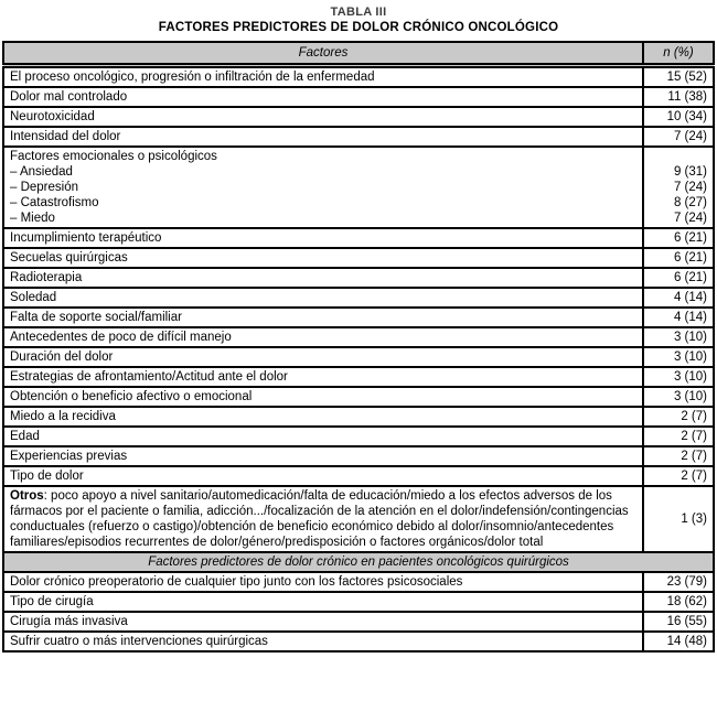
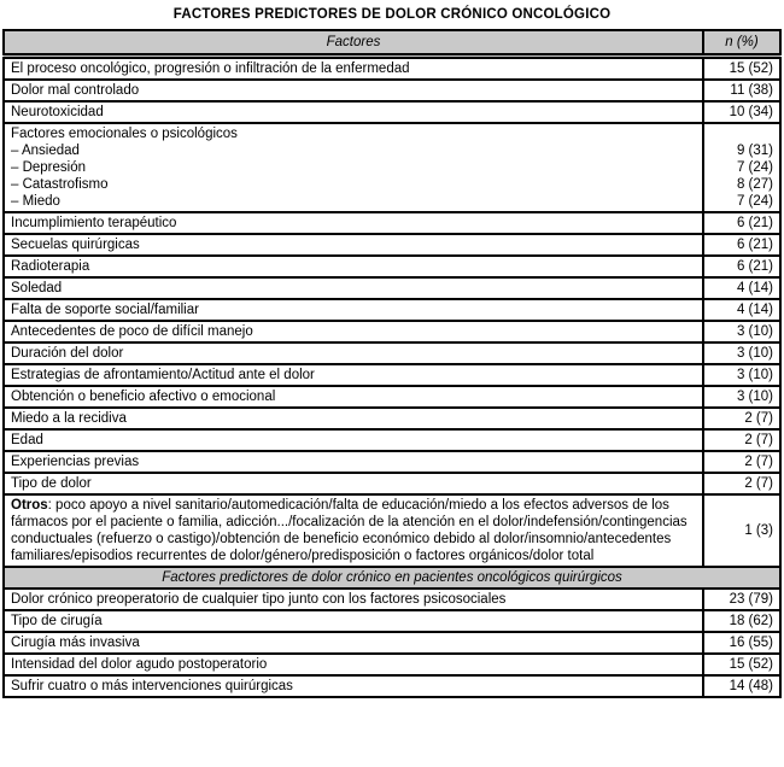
- TABLA III
  FACTORES PREDICTORES DE DOLOR CRÓNICO ONCOLÓGICO
  Factores	n (%)
  El proceso oncológico, progresión o infiltración de la enfermedad	15 (52)
  Dolor mal controlado	11 (38)
  Neurotoxicidad	10 (34)
- Intensidad del dolor	7 (24)
  Factores emocionales o psicológicos– Ansiedad– Depresión– Catastrofismo– Miedo	9 (31)7 (24)8 (27)7 (24)
  Incumplimiento terapéutico	6 (21)
  Secuelas quirúrgicas	6 (21)
  Radioterapia	6 (21)
  Soledad	4 (14)
  Falta de soporte social/familiar	4 (14)
  Antecedentes de poco de difícil manejo	3 (10)
  Duración del dolor	3 (10)
  Estrategias de afrontamiento/Actitud ante el dolor	3 (10)
  Obtención o beneficio afectivo o emocional	3 (10)
  Miedo a la recidiva	2 (7)
  Edad	2 (7)
  Experiencias previas	2 (7)
  Tipo de dolor	2 (7)
  Otros: poco apoyo a nivel sanitario/automedicación/falta de educación/miedo a los efectos adversos de los fármacos por el paciente o familia, adicción.../focalización de la atención en el dolor/indefensión/contingencias conductuales (refuerzo o castigo)/obtención de beneficio económico debido al dolor/insomnio/antecedentes familiares/episodios recurrentes de dolor/género/predisposición o factores orgánicos/dolor total	1 (3)
  Factores predictores de dolor crónico en pacientes oncológicos quirúrgicos
  Dolor crónico preoperatorio de cualquier tipo junto con los factores psicosociales	23 (79)
  Tipo de cirugía	18 (62)
  Cirugía más invasiva	16 (55)
+ Intensidad del dolor agudo postoperatorio	15 (52)
  Sufrir cuatro o más intervenciones quirúrgicas	14 (48)
